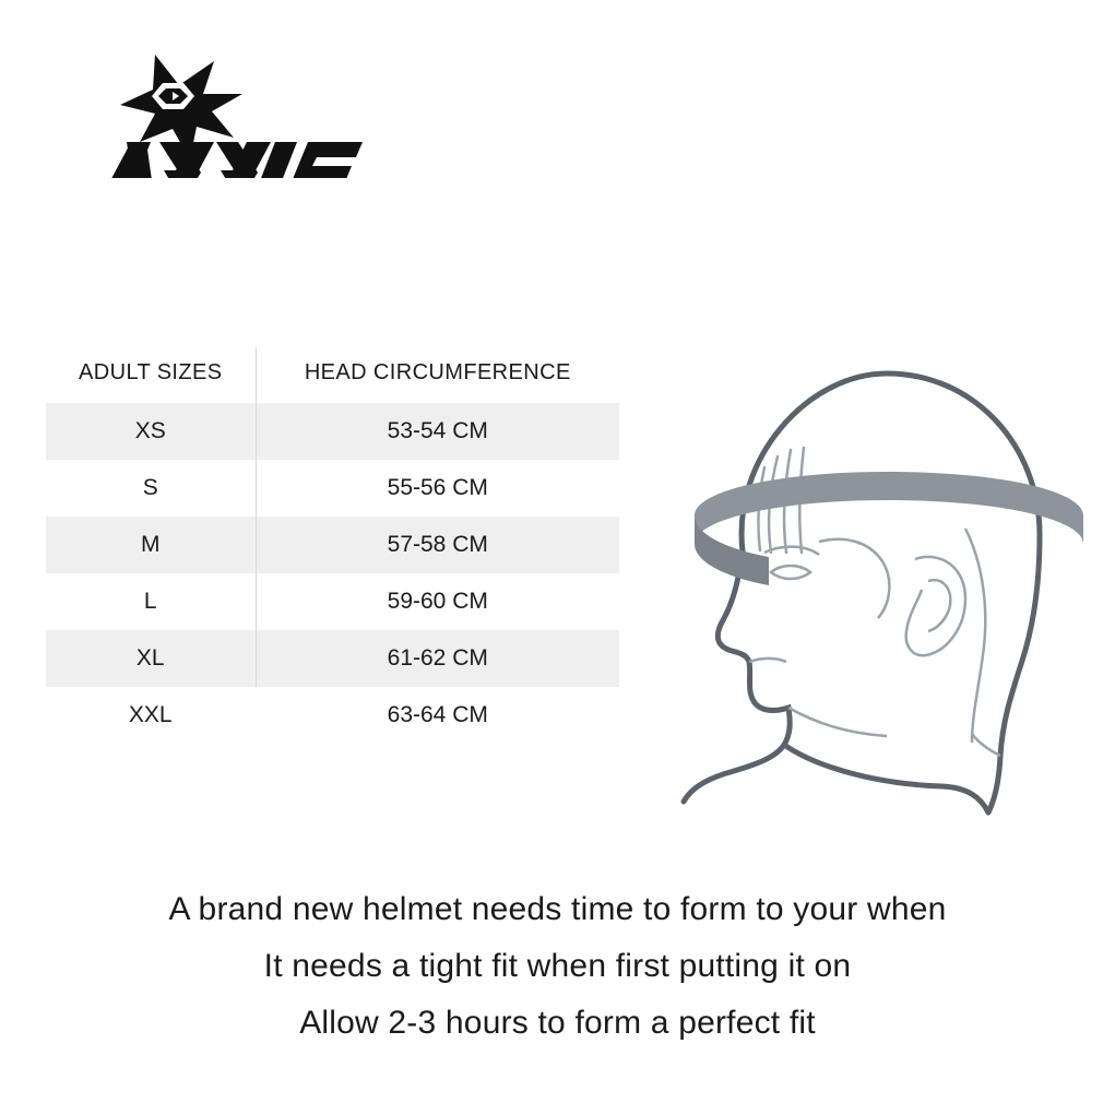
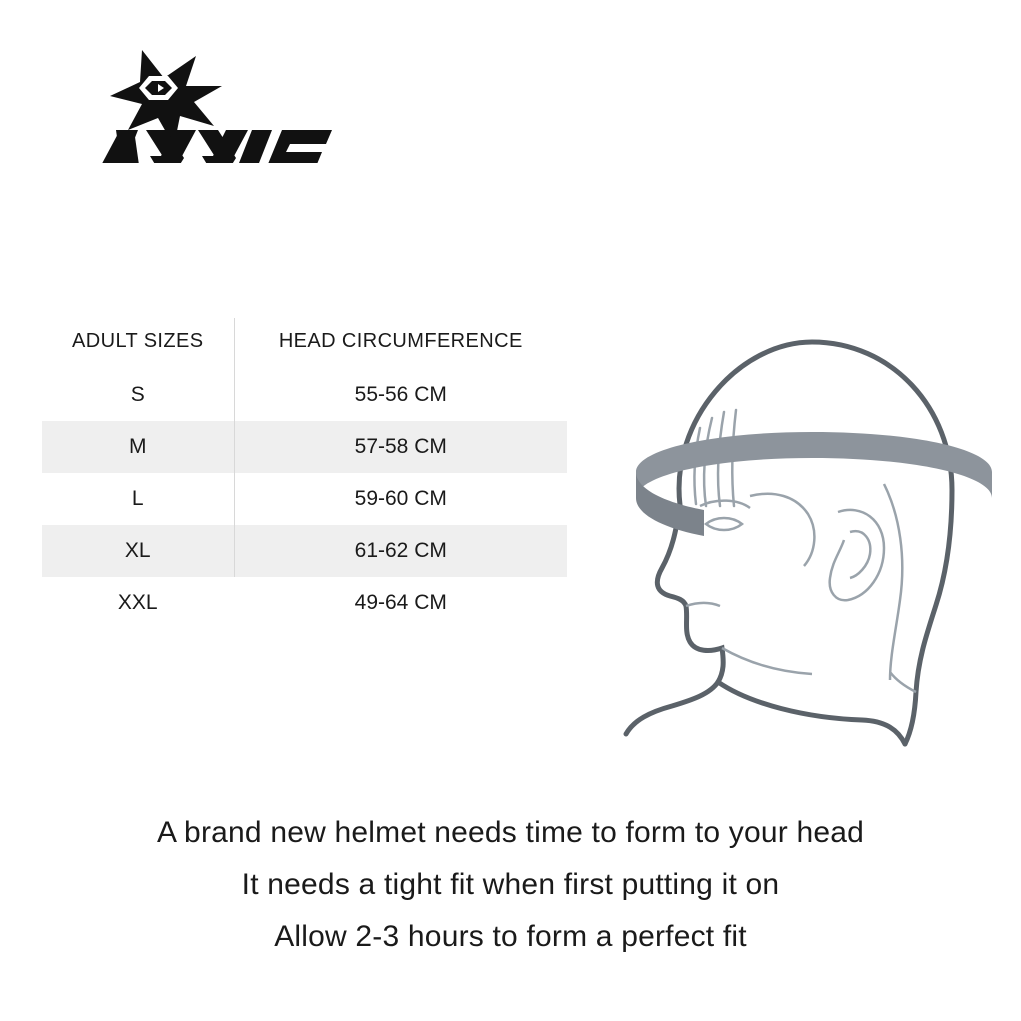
  ADULT SIZES	HEAD CIRCUMFERENCE
- XS	53-54 CM
  S	55-56 CM
  M	57-58 CM
  L	59-60 CM
  XL	61-62 CM
- XXL	63-64 CM
+ XXL	49-64 CM
- A brand new helmet needs time to form to your when
+ A brand new helmet needs time to form to your head
  It needs a tight fit when first putting it on
  Allow 2-3 hours to form a perfect fit
